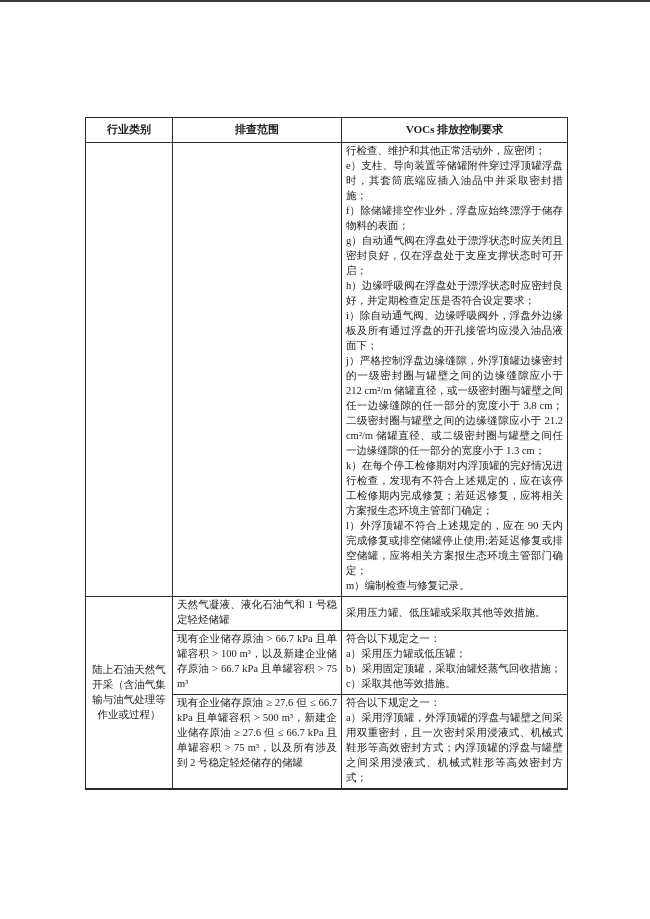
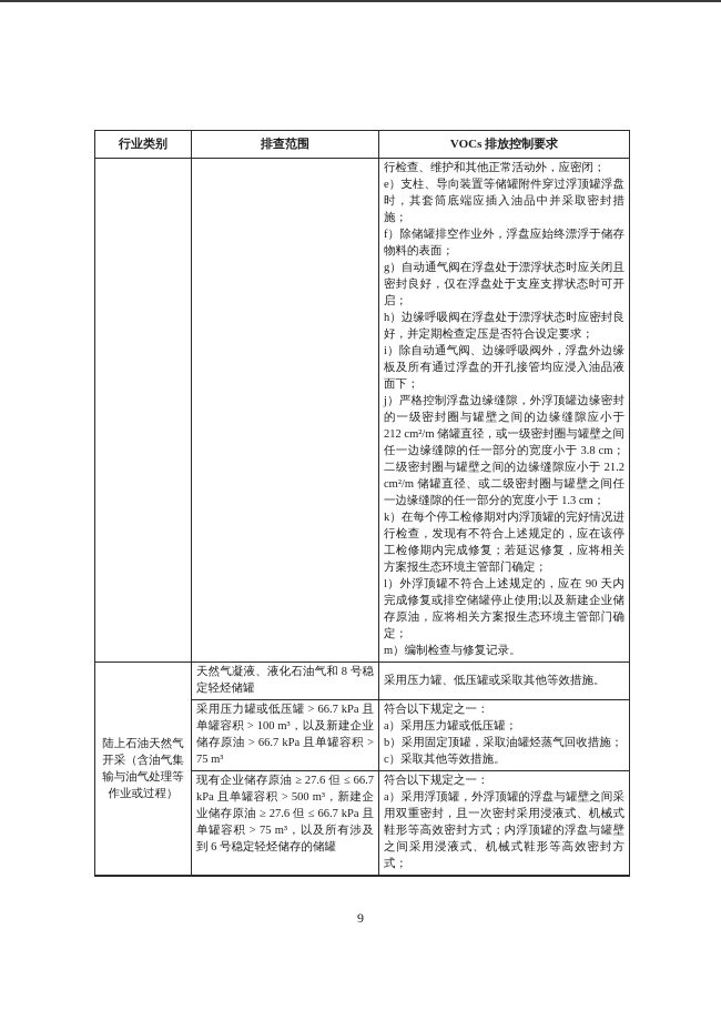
  行业类别	排查范围	VOCs 排放控制要求
- 		行检查、维护和其他正常活动外，应密闭； e）支柱、导向装置等储罐附件穿过浮顶罐浮盘时，其套筒底端应插入油品中并采取密封措施； f）除储罐排空作业外，浮盘应始终漂浮于储存物料的表面； g）自动通气阀在浮盘处于漂浮状态时应关闭且密封良好，仅在浮盘处于支座支撑状态时可开启； h）边缘呼吸阀在浮盘处于漂浮状态时应密封良好，并定期检查定压是否符合设定要求； i）除自动通气阀、边缘呼吸阀外，浮盘外边缘板及所有通过浮盘的开孔接管均应浸入油品液面下； j）严格控制浮盘边缘缝隙，外浮顶罐边缘密封的一级密封圈与罐壁之间的边缘缝隙应小于 212 cm²/m 储罐直径，或一级密封圈与罐壁之间任一边缘缝隙的任一部分的宽度小于 3.8 cm；二级密封圈与罐壁之间的边缘缝隙应小于 21.2 cm²/m 储罐直径、或二级密封圈与罐壁之间任一边缘缝隙的任一部分的宽度小于 1.3 cm； k）在每个停工检修期对内浮顶罐的完好情况进行检查，发现有不符合上述规定的，应在该停工检修期内完成修复；若延迟修复，应将相关方案报生态环境主管部门确定； l）外浮顶罐不符合上述规定的，应在 90 天内完成修复或排空储罐停止使用;若延迟修复或排空储罐，应将相关方案报生态环境主管部门确定； m）编制检查与修复记录。
+ 		行检查、维护和其他正常活动外，应密闭； e）支柱、导向装置等储罐附件穿过浮顶罐浮盘时，其套筒底端应插入油品中并采取密封措施； f）除储罐排空作业外，浮盘应始终漂浮于储存物料的表面； g）自动通气阀在浮盘处于漂浮状态时应关闭且密封良好，仅在浮盘处于支座支撑状态时可开启； h）边缘呼吸阀在浮盘处于漂浮状态时应密封良好，并定期检查定压是否符合设定要求； i）除自动通气阀、边缘呼吸阀外，浮盘外边缘板及所有通过浮盘的开孔接管均应浸入油品液面下； j）严格控制浮盘边缘缝隙，外浮顶罐边缘密封的一级密封圈与罐壁之间的边缘缝隙应小于 212 cm²/m 储罐直径，或一级密封圈与罐壁之间任一边缘缝隙的任一部分的宽度小于 3.8 cm；二级密封圈与罐壁之间的边缘缝隙应小于 21.2 cm²/m 储罐直径、或二级密封圈与罐壁之间任一边缘缝隙的任一部分的宽度小于 1.3 cm； k）在每个停工检修期对内浮顶罐的完好情况进行检查，发现有不符合上述规定的，应在该停工检修期内完成修复；若延迟修复，应将相关方案报生态环境主管部门确定； l）外浮顶罐不符合上述规定的，应在 90 天内完成修复或排空储罐停止使用;以及新建企业储存原油，应将相关方案报生态环境主管部门确定； m）编制检查与修复记录。
- 陆上石油天然气开采（含油气集输与油气处理等作业或过程）	天然气凝液、液化石油气和 1 号稳定轻烃储罐	采用压力罐、低压罐或采取其他等效措施。
+ 陆上石油天然气开采（含油气集输与油气处理等作业或过程）	天然气凝液、液化石油气和 8 号稳定轻烃储罐	采用压力罐、低压罐或采取其他等效措施。
- 现有企业储存原油 > 66.7 kPa 且单罐容积 > 100 m³，以及新建企业储存原油 > 66.7 kPa 且单罐容积 > 75 m³	符合以下规定之一： a）采用压力罐或低压罐； b）采用固定顶罐，采取油罐烃蒸气回收措施； c）采取其他等效措施。
+ 采用压力罐或低压罐 > 66.7 kPa 且单罐容积 > 100 m³，以及新建企业储存原油 > 66.7 kPa 且单罐容积 > 75 m³	符合以下规定之一： a）采用压力罐或低压罐； b）采用固定顶罐，采取油罐烃蒸气回收措施； c）采取其他等效措施。
- 现有企业储存原油 ≥ 27.6 但 ≤ 66.7 kPa 且单罐容积 > 500 m³，新建企业储存原油 ≥ 27.6 但 ≤ 66.7 kPa 且单罐容积 > 75 m³，以及所有涉及到 2 号稳定轻烃储存的储罐	符合以下规定之一： a）采用浮顶罐，外浮顶罐的浮盘与罐壁之间采用双重密封，且一次密封采用浸液式、机械式鞋形等高效密封方式；内浮顶罐的浮盘与罐壁之间采用浸液式、机械式鞋形等高效密封方式；
+ 现有企业储存原油 ≥ 27.6 但 ≤ 66.7 kPa 且单罐容积 > 500 m³，新建企业储存原油 ≥ 27.6 但 ≤ 66.7 kPa 且单罐容积 > 75 m³，以及所有涉及到 6 号稳定轻烃储存的储罐	符合以下规定之一： a）采用浮顶罐，外浮顶罐的浮盘与罐壁之间采用双重密封，且一次密封采用浸液式、机械式鞋形等高效密封方式；内浮顶罐的浮盘与罐壁之间采用浸液式、机械式鞋形等高效密封方式；
+ 9
